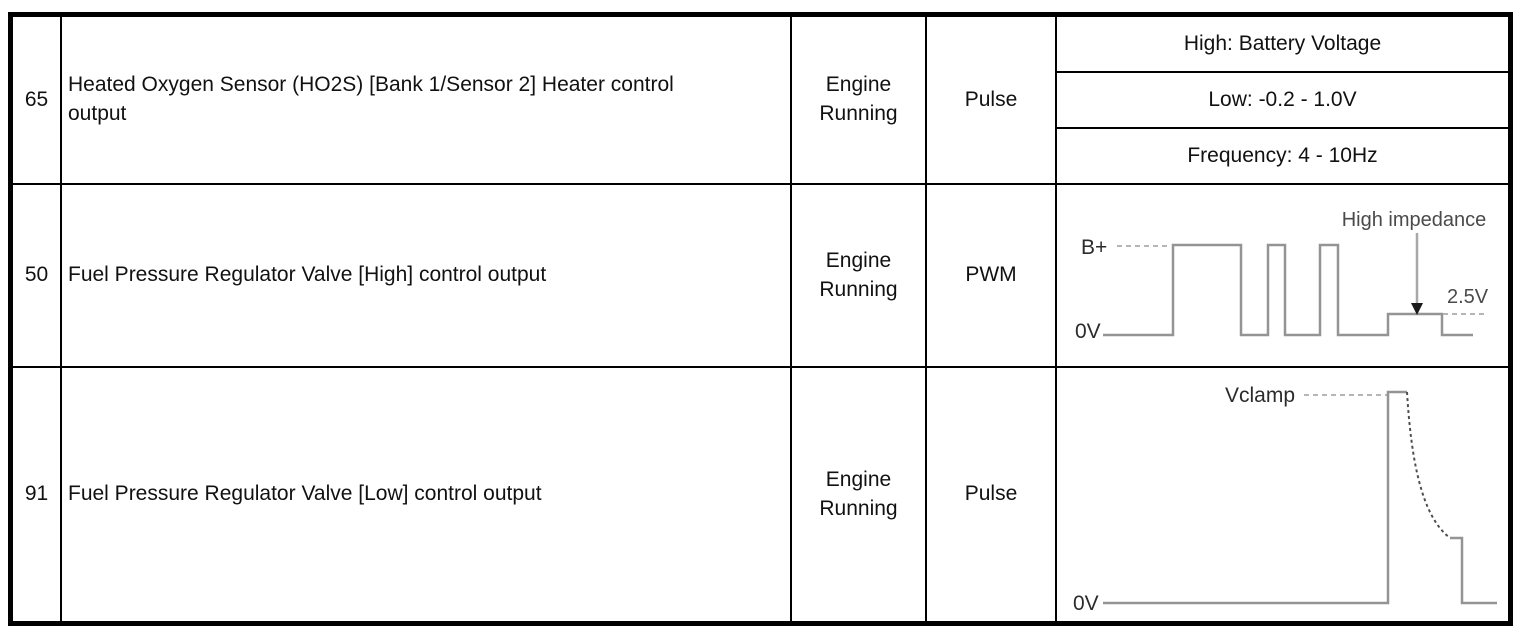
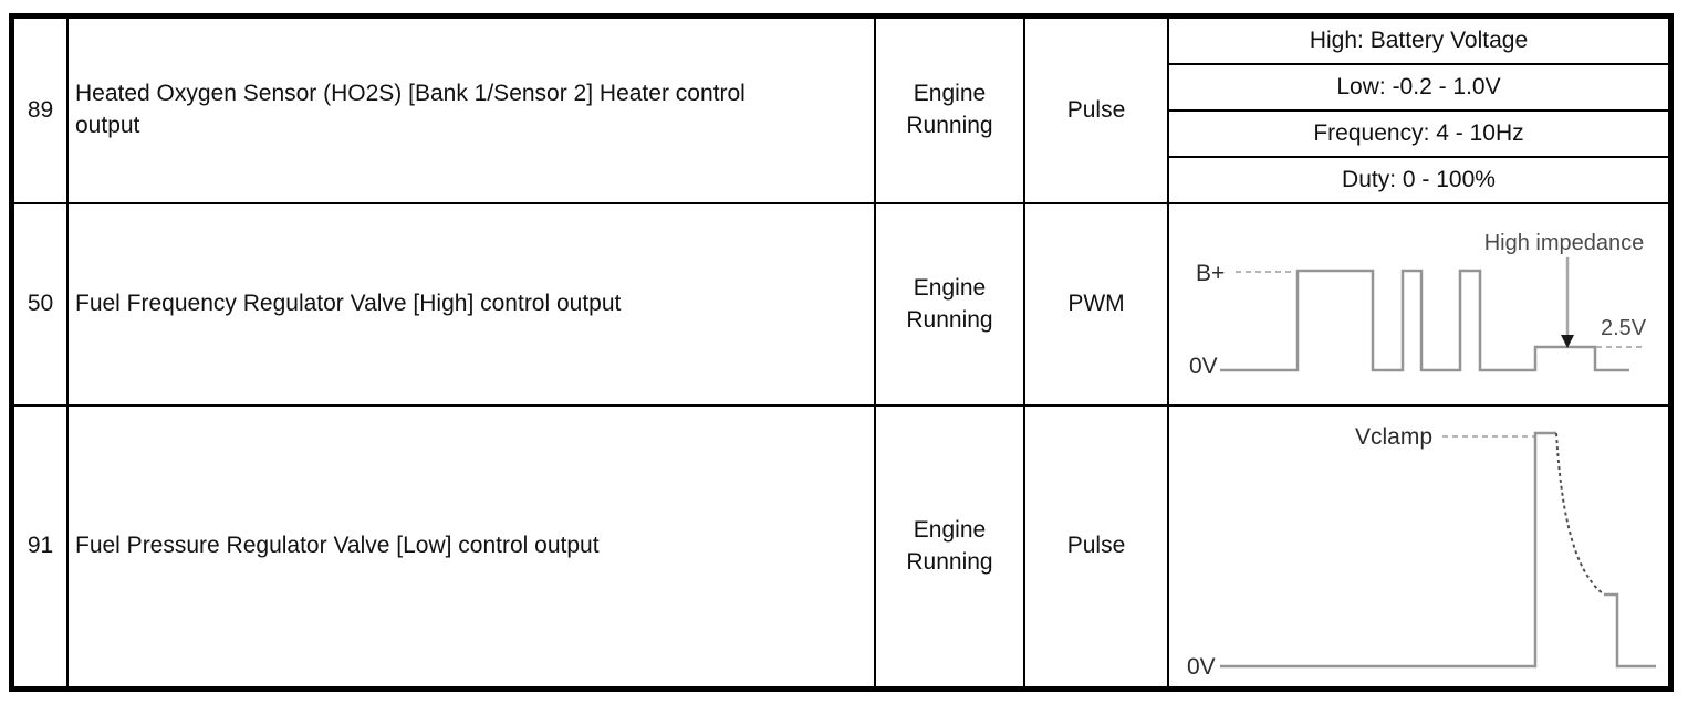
- 65
+ 89
  Heated Oxygen Sensor (HO2S) [Bank 1/Sensor 2] Heater control output
  Engine Running
  Pulse
  High: Battery Voltage
  Low: -0.2 - 1.0V
  Frequency: 4 - 10Hz
+ Duty: 0 - 100%
  50
- Fuel Pressure Regulator Valve [High] control output
+ Fuel Frequency Regulator Valve [High] control output
  Engine Running
  PWM
  B+
  0V
  High impedance
  2.5V
  91
  Fuel Pressure Regulator Valve [Low] control output
  Engine Running
  Pulse
  Vclamp
  0V
